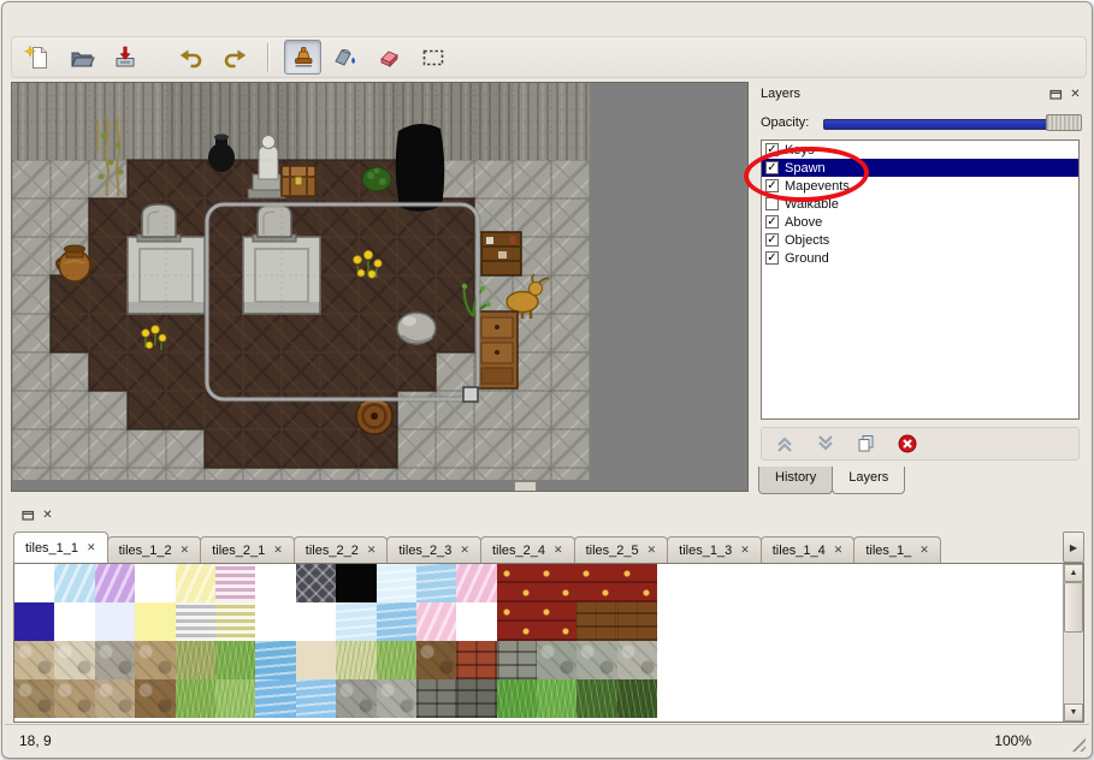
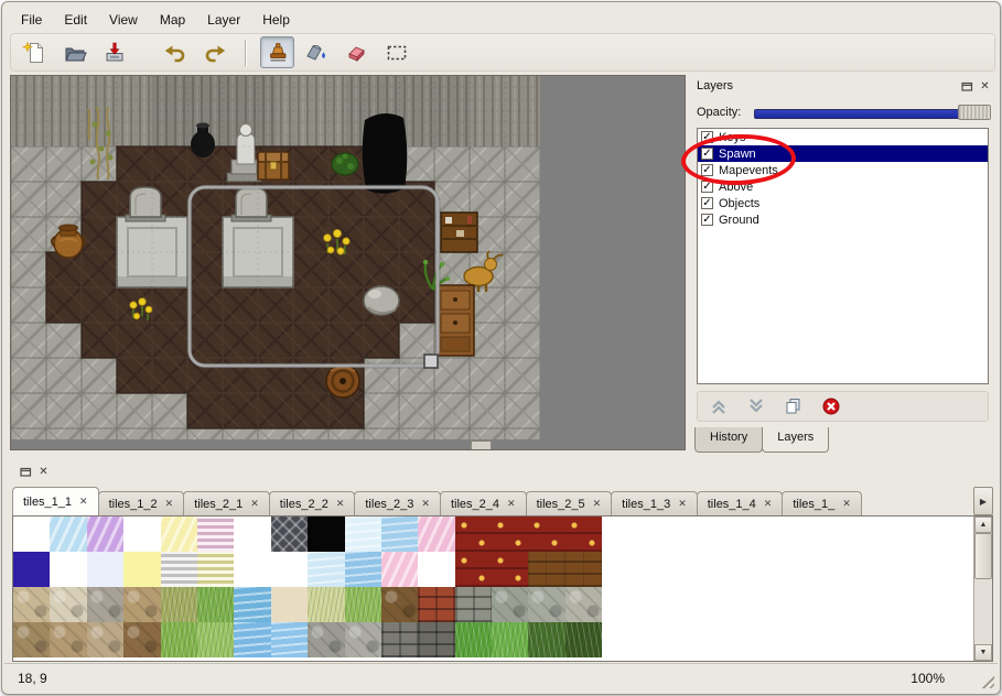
+ File
+ Edit
+ View
+ Map
+ Layer
+ Help
  Layers
  ✕
  Opacity:
  ✓
  Keys
  ✓
  Spawn
  ✓
  Mapevents
- Walkable
  ✓
  Above
  ✓
  Objects
  ✓
  Ground
  History
  Layers
  ✕
  tiles_1_1
  ✕
  tiles_1_2
  ✕
  tiles_2_1
  ✕
  tiles_2_2
  ✕
  tiles_2_3
  ✕
  tiles_2_4
  ✕
  tiles_2_5
  ✕
  tiles_1_3
  ✕
  tiles_1_4
  ✕
  tiles_1_
  ✕
  ▶
  18, 9
  100%
